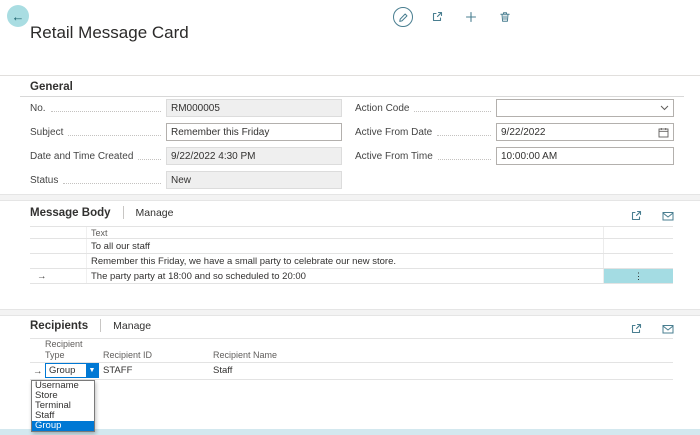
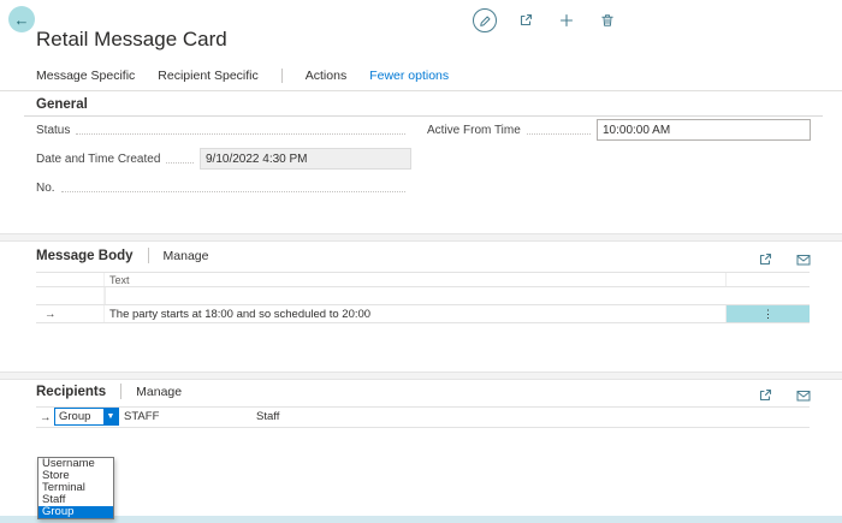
  ←
  Retail Message Card
+ Message Specific
+ Recipient Specific
+ Actions
+ Fewer options
  General
- No.
+ Status
- RM000005
- Subject
- Remember this Friday
  Date and Time Created
- 9/22/2022 4:30 PM
+ 9/10/2022 4:30 PM
- Status
+ No.
- New
- Action Code
- Active From Date
- 9/22/2022
  Active From Time
  10:00:00 AM
  Message Body
  Manage
  Text
- To all our staff
- Remember this Friday, we have a small party to celebrate our new store.
  →
- The party party at 18:00 and so scheduled to 20:00
+ The party starts at 18:00 and so scheduled to 20:00
  ⋮
  Recipients
  Manage
- Recipient Type
- Recipient ID
- Recipient Name
  →
  Group
  STAFF
  Staff
  Username
  Store
  Terminal
  Staff
  Group
